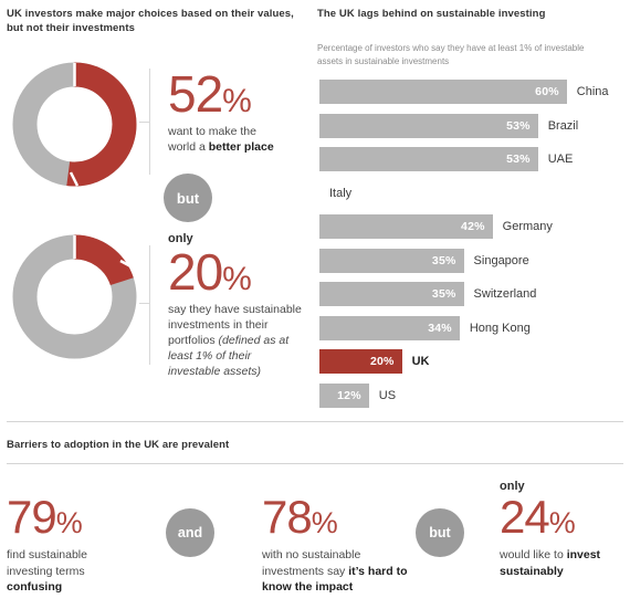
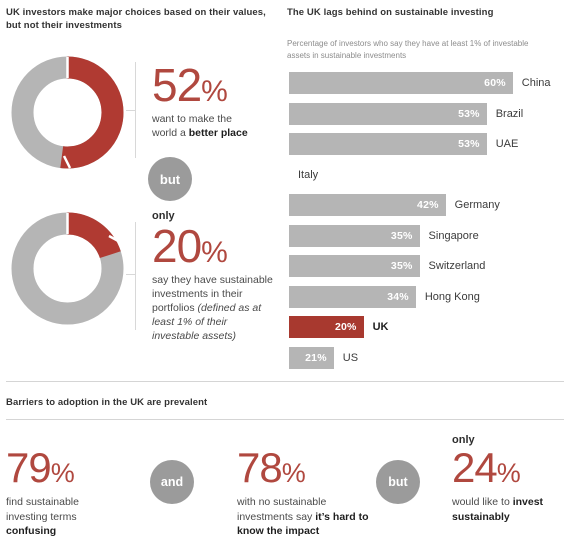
  UK investors make major choices based on their values, but not their investments
  The UK lags behind on sustainable investing
  Percentage of investors who say they have at least 1% of investable assets in sustainable investments
  52%
  want to make the
  world a better place
  but
  only
  20%
  say they have sustainable
  investments in their
  portfolios (defined as at least 1% of their investable assets)
  60%
  China
  53%
  Brazil
  53%
  UAE
  Italy
  42%
  Germany
  35%
  Singapore
  35%
  Switzerland
  34%
  Hong Kong
  20%
  UK
- 12%
+ 21%
  US
  Barriers to adoption in the UK are prevalent
  79%
  find sustainable
  investing terms
  confusing
  and
  78%
  with no sustainable
  investments say it’s hard to know the impact
  but
  only
  24%
  would like to invest sustainably
